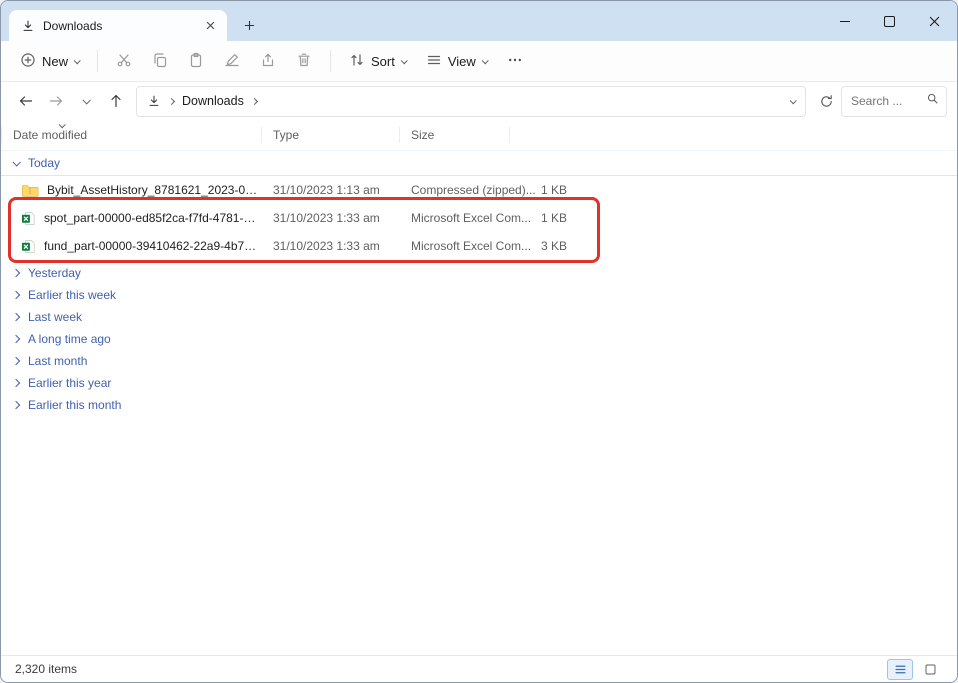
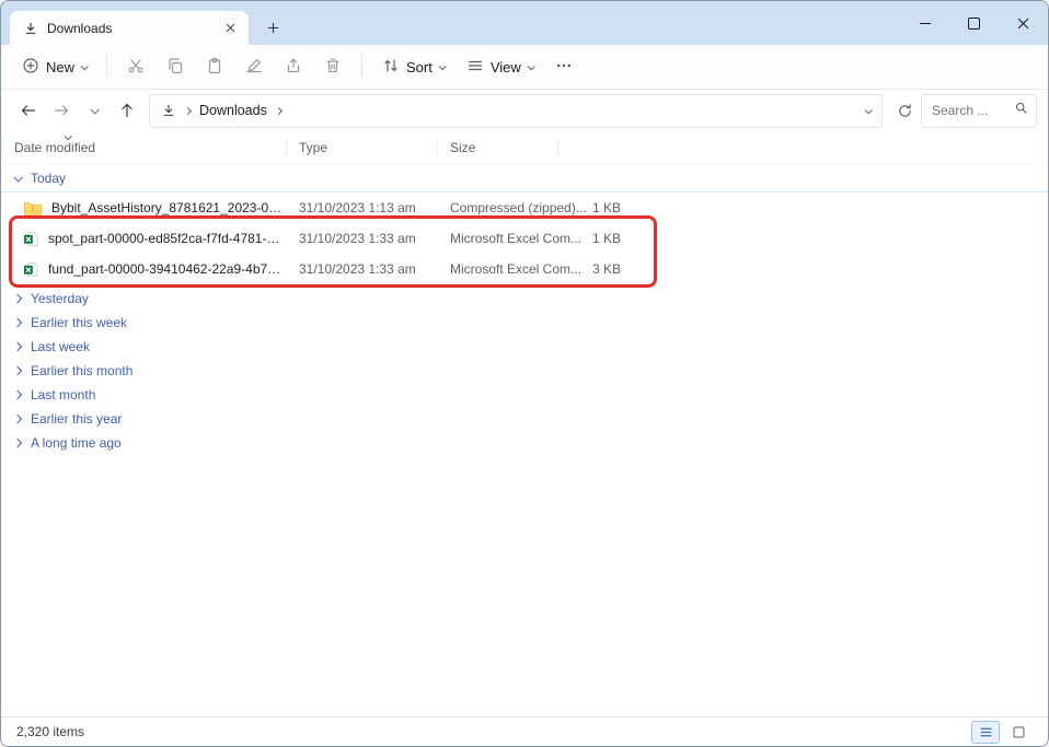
  Downloads
  New
  Sort
  View
  Downloads
  Search ...
  Date modified
  Type
  Size
  Today
  Bybit_AssetHistory_8781621_2023-01-0
  31/10/2023 1:13 am
  Compressed (zipped
  1 KB
  spot_part-00000-ed85f2ca-f7fd-4781-a3e
  31/10/2023 1:33 am
  Microsoft Excel Com
  1 KB
  fund_part-00000-39410462-22a9-4b75-a
  31/10/2023 1:33 am
  Microsoft Excel Com
  3 KB
  Yesterday
  Earlier this week
  Last week
- A long time ago
+ Earlier this month
  Last month
  Earlier this year
- Earlier this month
+ A long time ago
  2,320 items
